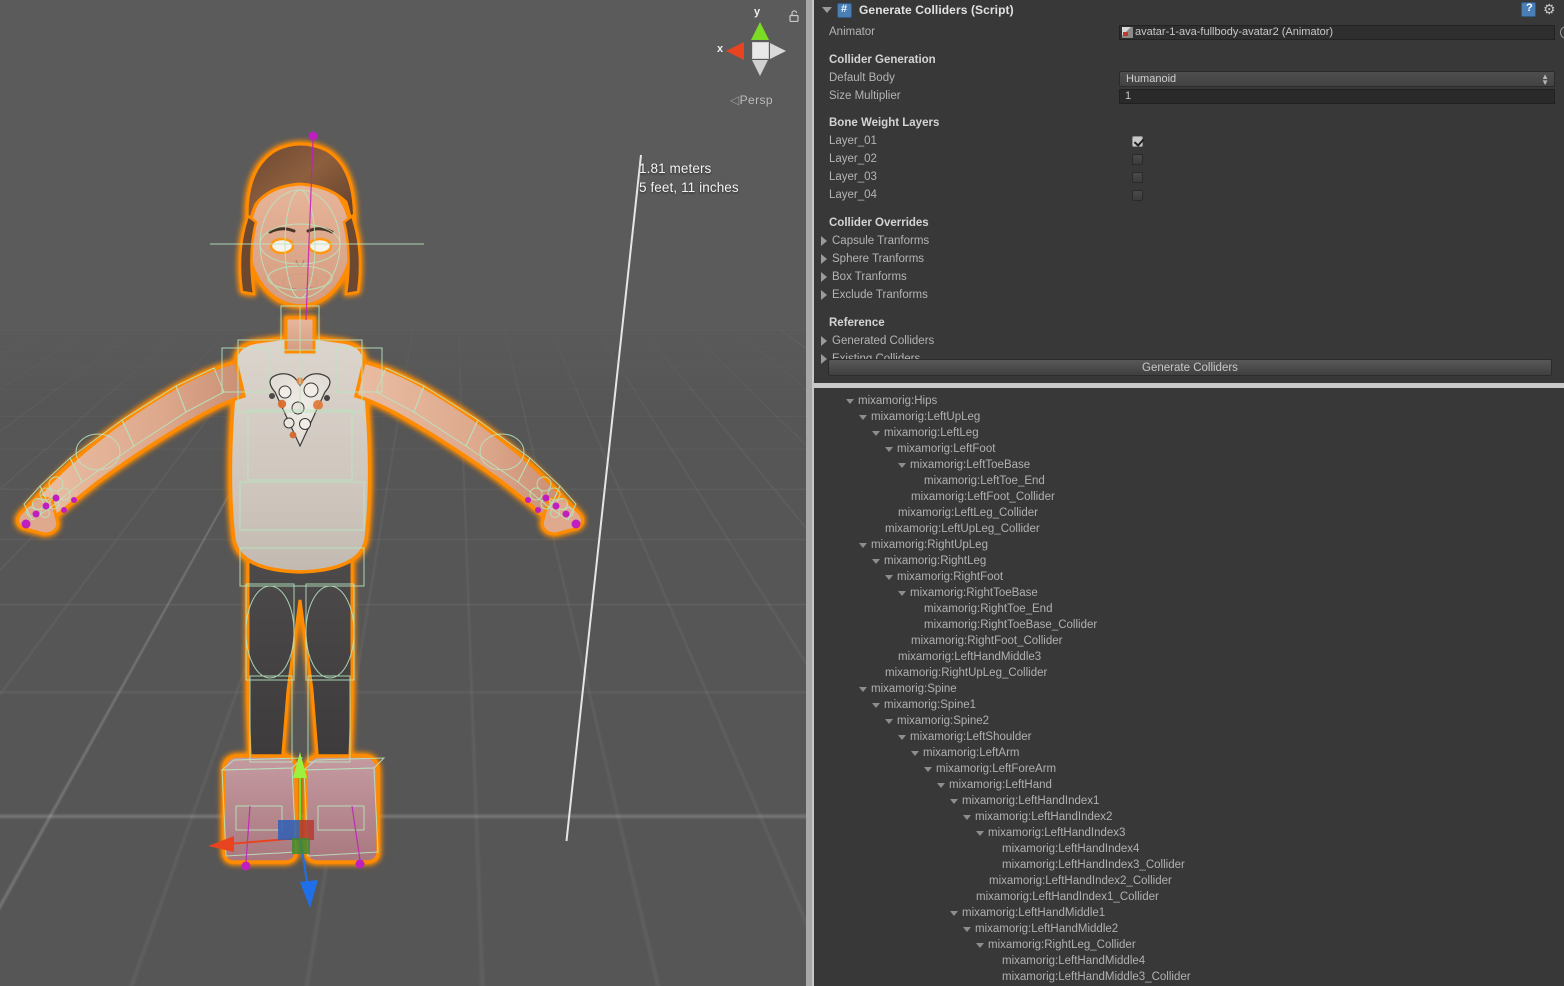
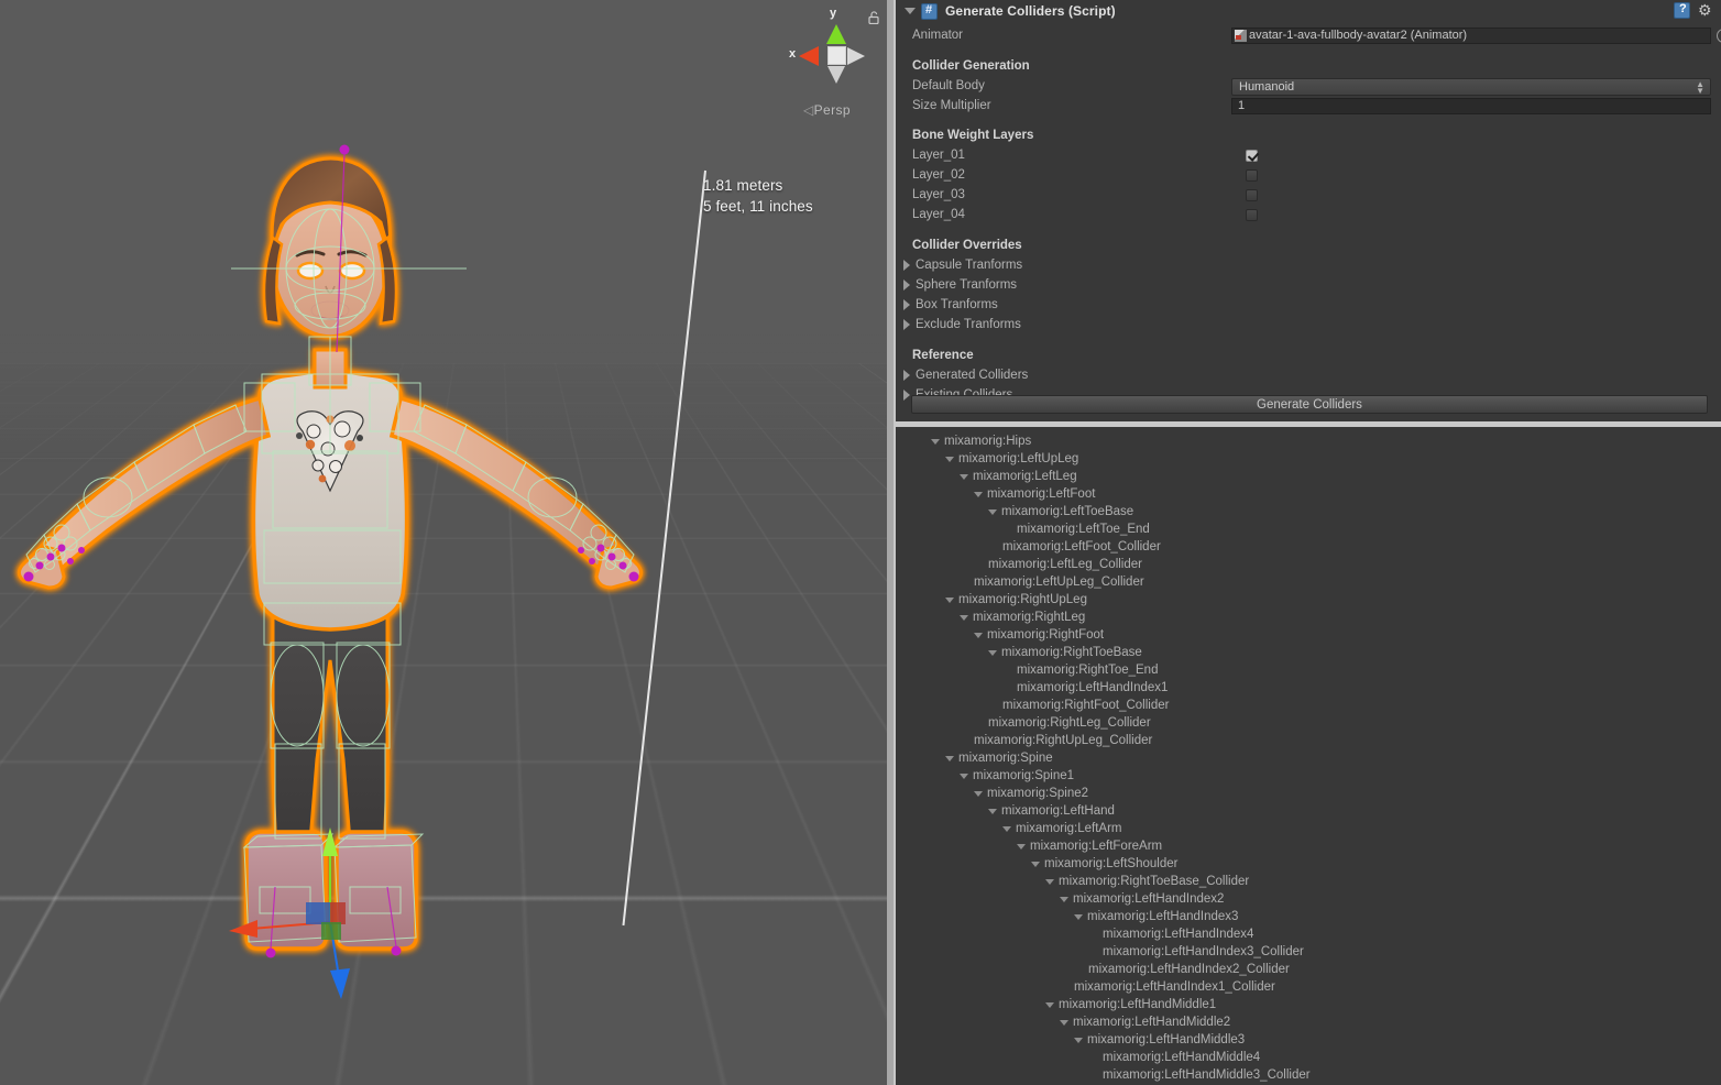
  1.81 meters
  5 feet, 11 inches
  y
  x
  ◁Persp
  Generate Colliders (Script)
  ⚙
  Animator
  avatar-1-ava-fullbody-avatar2 (Animator)
  Collider Generation
  Default Body
  Humanoid
  ▲
  ▼
  Size Multiplier
  1
  Bone Weight Layers
  Layer_01
  Layer_02
  Layer_03
  Layer_04
  Collider Overrides
  Capsule Tranforms
  Sphere Tranforms
  Box Tranforms
  Exclude Tranforms
  Reference
  Generated Colliders
  Generate Colliders
  mixamorig:Hips
  mixamorig:LeftUpLeg
  mixamorig:LeftLeg
  mixamorig:LeftFoot
  mixamorig:LeftToeBase
  mixamorig:LeftToe_End
  mixamorig:LeftFoot_Collider
  mixamorig:LeftLeg_Collider
  mixamorig:LeftUpLeg_Collider
  mixamorig:RightUpLeg
  mixamorig:RightLeg
  mixamorig:RightFoot
  mixamorig:RightToeBase
  mixamorig:RightToe_End
- mixamorig:RightToeBase_Collider
+ mixamorig:LeftHandIndex1
  mixamorig:RightFoot_Collider
- mixamorig:LeftHandMiddle3
+ mixamorig:RightLeg_Collider
  mixamorig:RightUpLeg_Collider
  mixamorig:Spine
  mixamorig:Spine1
  mixamorig:Spine2
- mixamorig:LeftShoulder
+ mixamorig:LeftHand
  mixamorig:LeftArm
  mixamorig:LeftForeArm
- mixamorig:LeftHand
+ mixamorig:LeftShoulder
- mixamorig:LeftHandIndex1
+ mixamorig:RightToeBase_Collider
  mixamorig:LeftHandIndex2
  mixamorig:LeftHandIndex3
  mixamorig:LeftHandIndex4
  mixamorig:LeftHandIndex3_Collider
  mixamorig:LeftHandIndex2_Collider
  mixamorig:LeftHandIndex1_Collider
  mixamorig:LeftHandMiddle1
  mixamorig:LeftHandMiddle2
- mixamorig:RightLeg_Collider
+ mixamorig:LeftHandMiddle3
  mixamorig:LeftHandMiddle4
  mixamorig:LeftHandMiddle3_Collider
